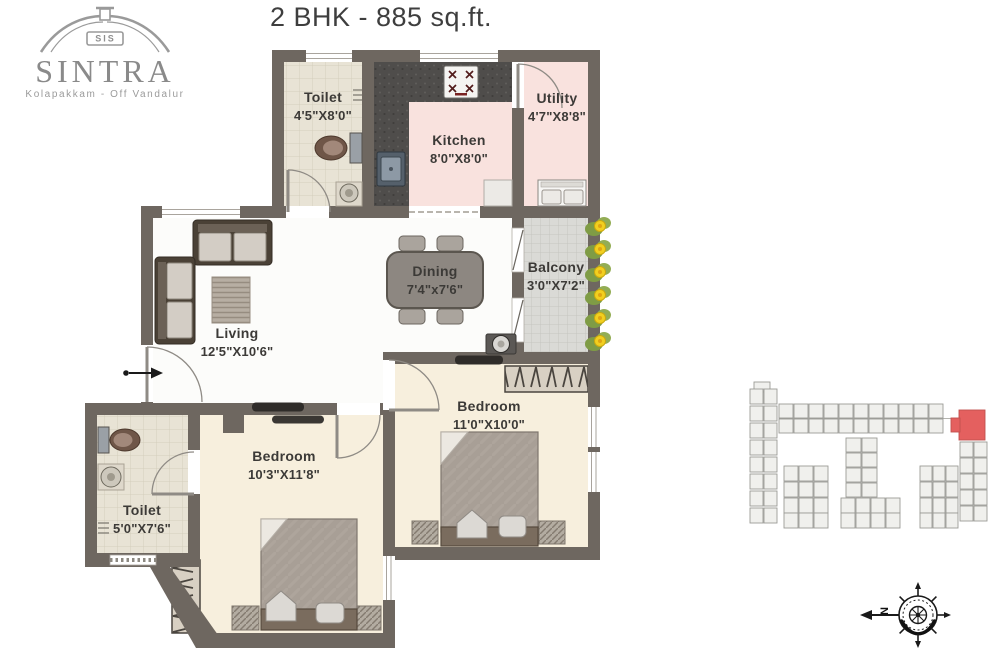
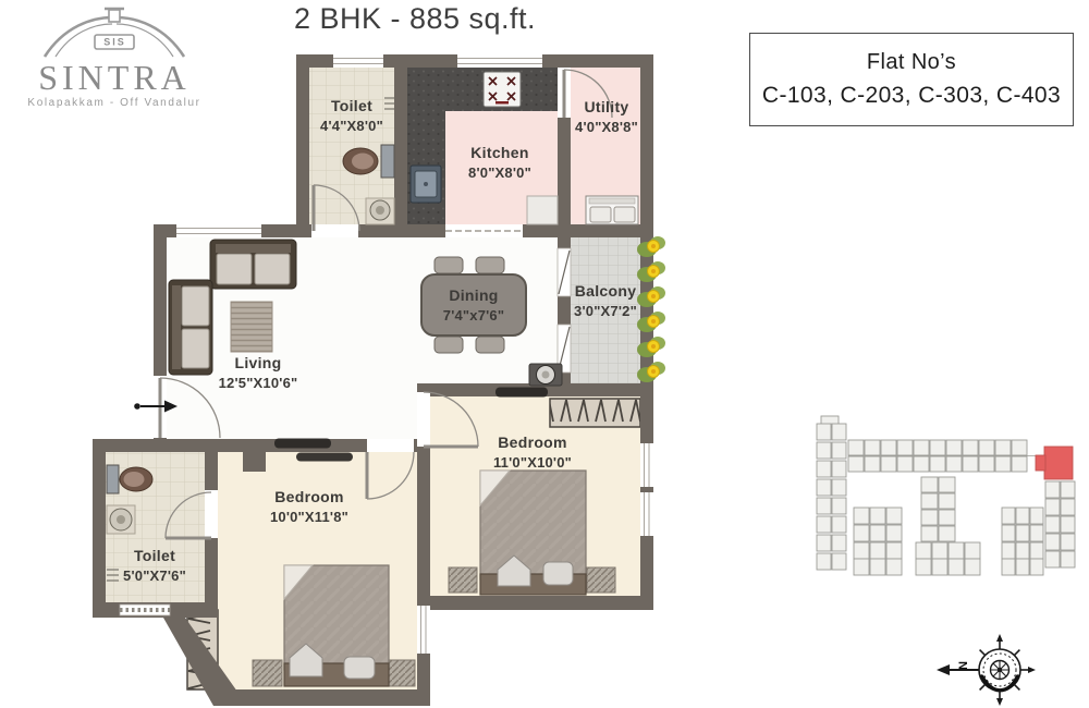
  Toilet
- 4'5"X8'0"
+ 4'4"X8'0"
  Kitchen
  8'0"X8'0"
  Utility
- 4'7"X8'8"
+ 4'0"X8'8"
  Living
  12'5"X10'6"
  Dining
  7'4"x7'6"
  Balcony
  3'0"X7'2"
  Bedroom
  11'0"X10'0"
  Bedroom
- 10'3"X11'8"
+ 10'0"X11'8"
  Toilet
  5'0"X7'6"
  SIS
  SINTRA
  Kolapakkam - Off Vandalur
  2 BHK - 885 sq.ft.
+ Flat No’s
+ C-103, C-203, C-303, C-403
